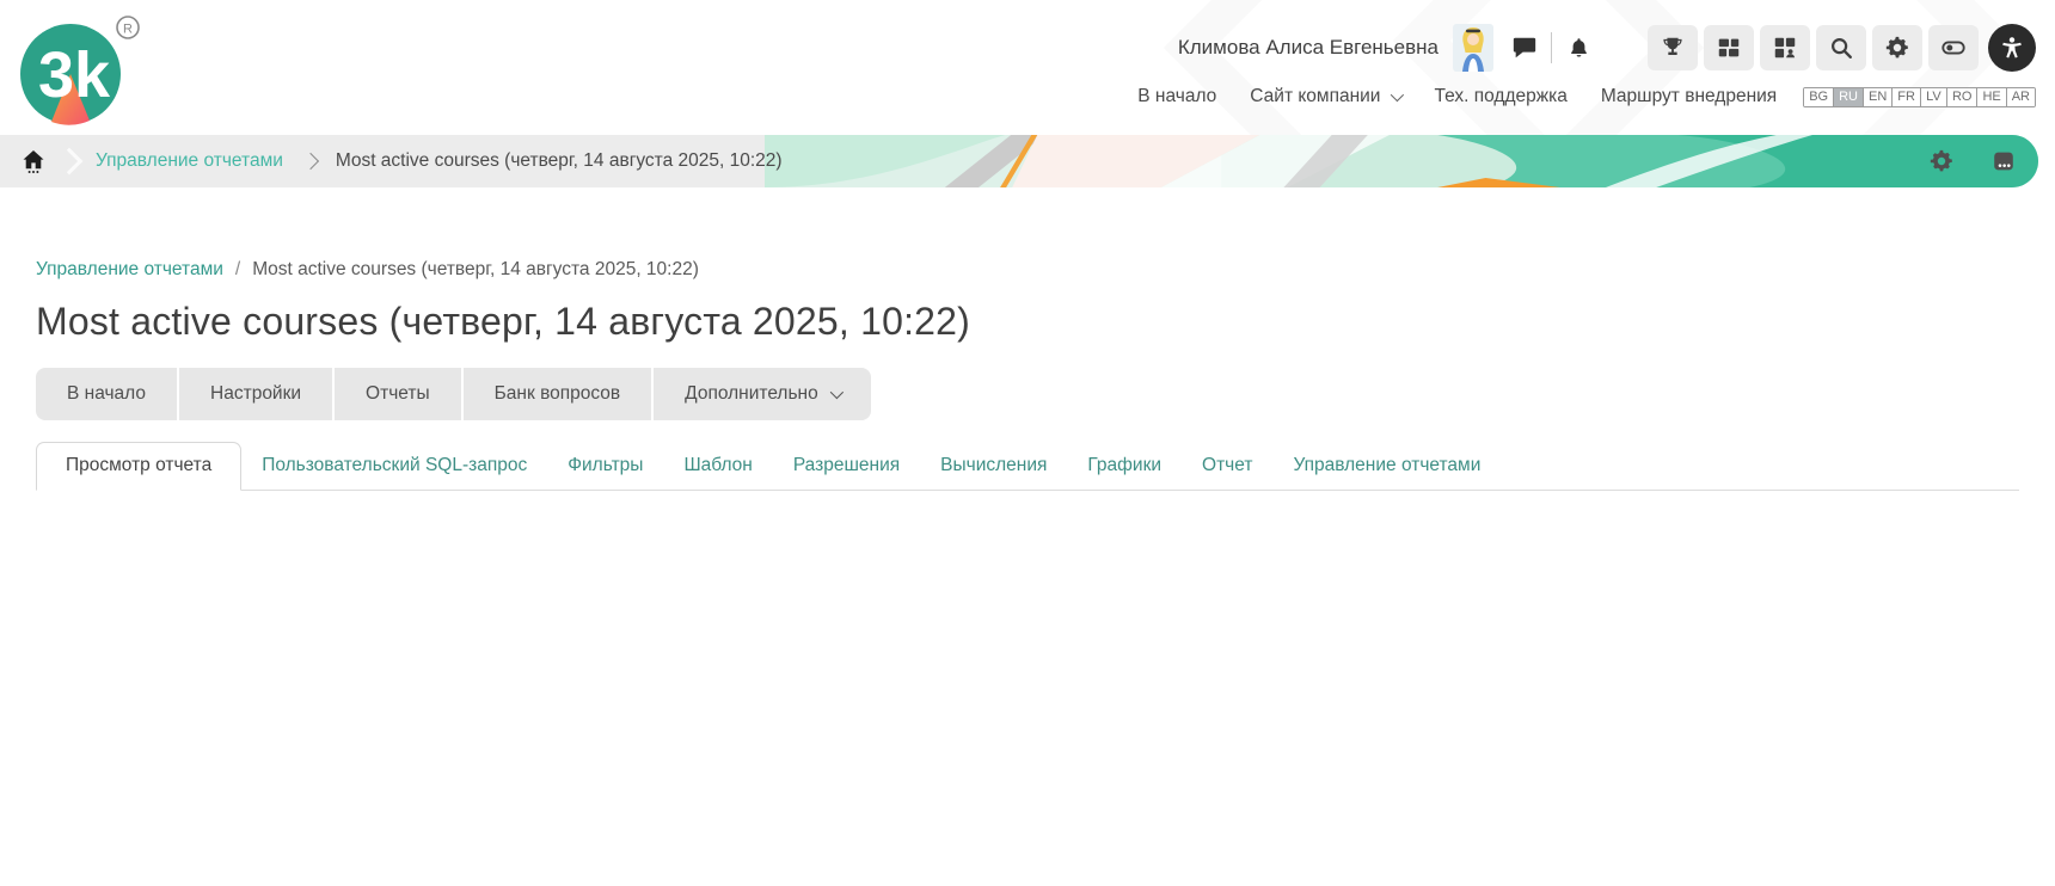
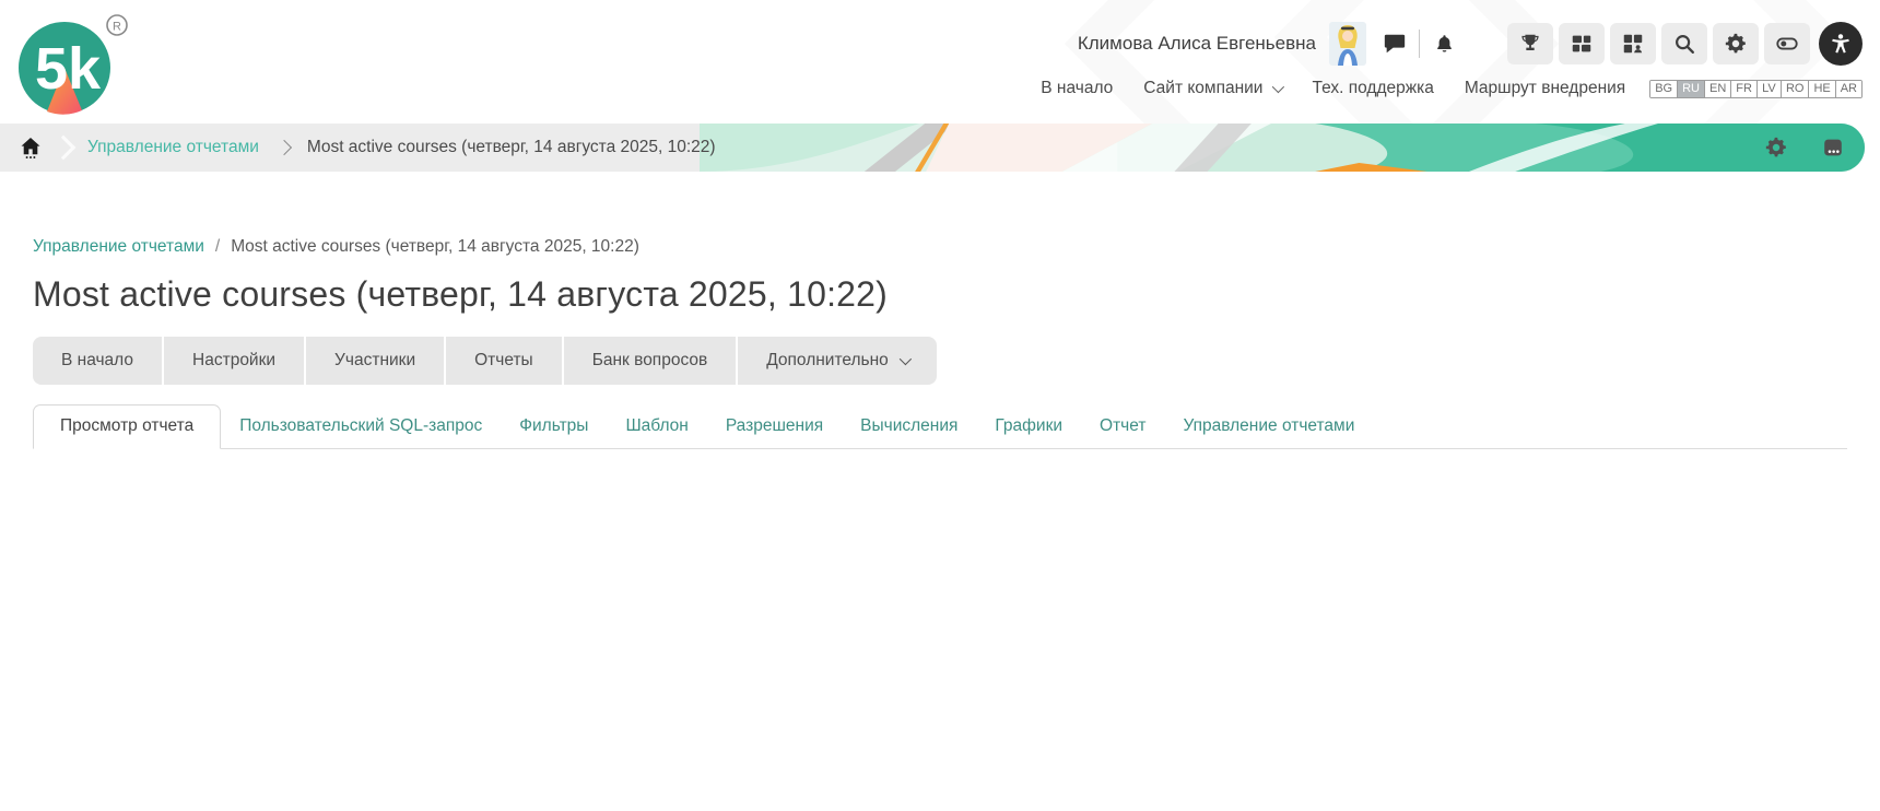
- 3k
+ 5k
  R
  Климова Алиса Евгеньевна
  В начало
  Сайт компании
  Тех. поддержка
  Маршрут внедрения
  BG
  RU
  EN
  FR
  LV
  RO
  HE
  AR
  Управление отчетами
  Most active courses (четверг, 14 августа 2025, 10:22)
  Управление отчетами
  /
  Most active courses (четверг, 14 августа 2025, 10:22)
  Most active courses (четверг, 14 августа 2025, 10:22)
  В начало
  Настройки
+ Участники
  Отчеты
  Банк вопросов
  Дополнительно
  Просмотр отчета
  Пользовательский SQL-запрос
  Фильтры
  Шаблон
  Разрешения
  Вычисления
  Графики
  Отчет
  Управление отчетами
